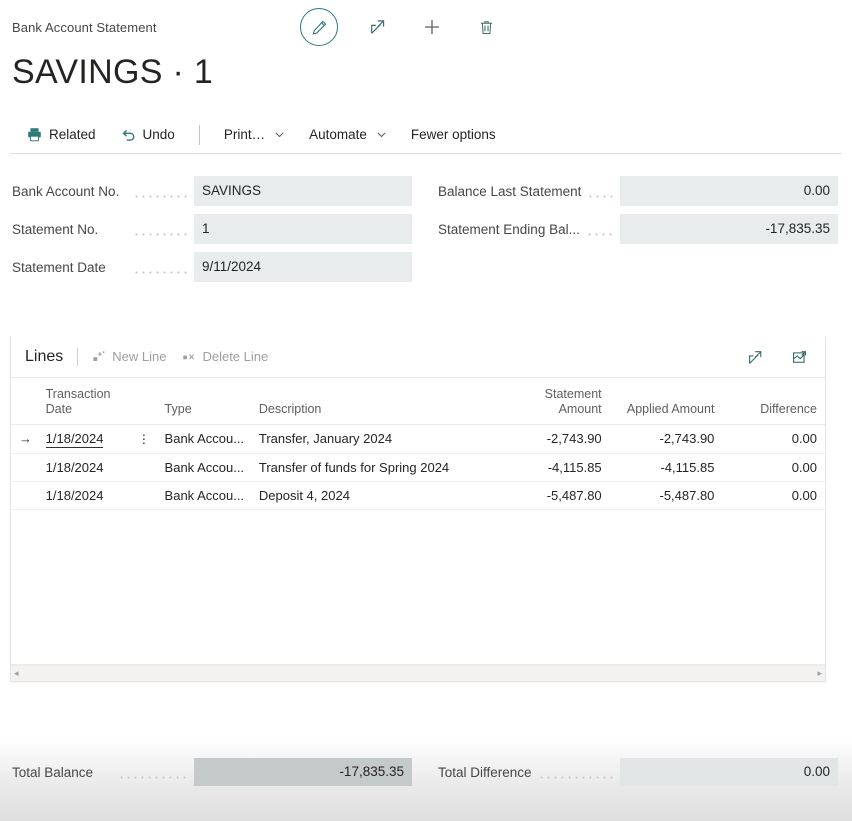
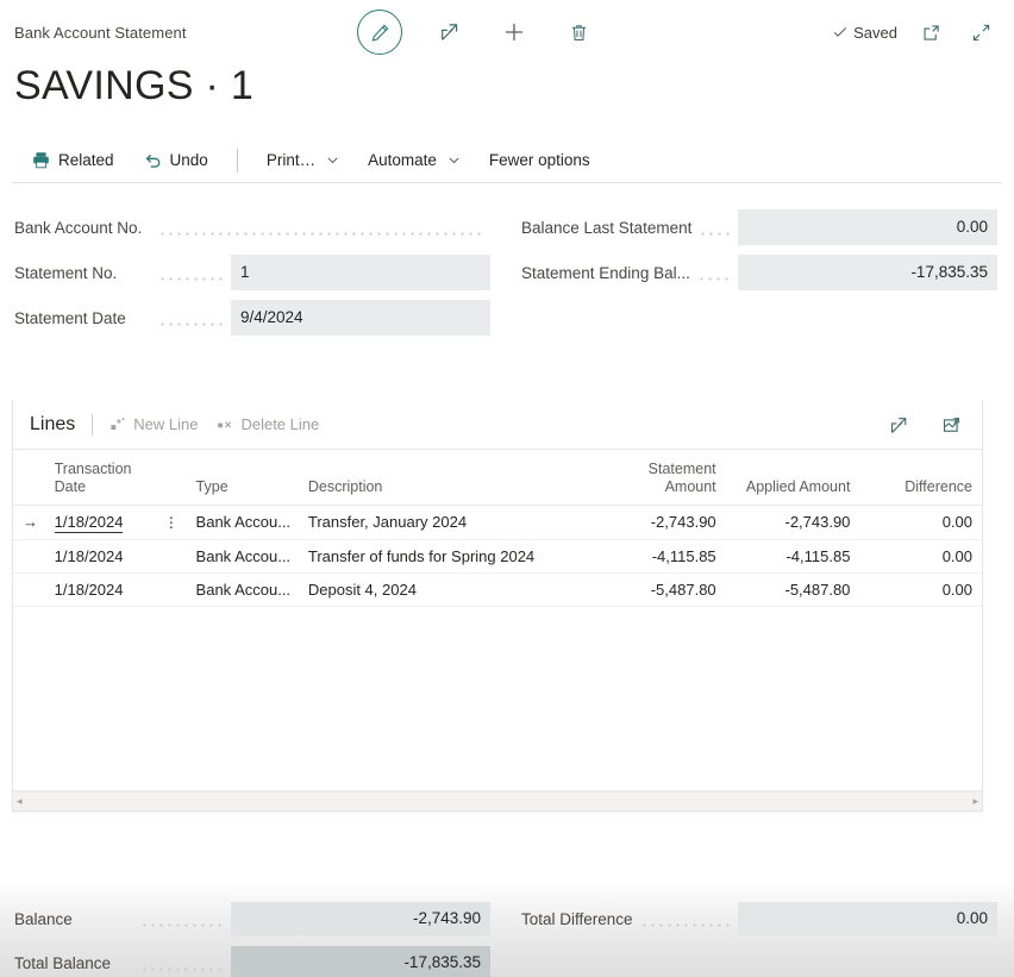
  Bank Account Statement
+ Saved
  SAVINGS · 1
  Related
  Undo
  Print…
  Automate
  Fewer options
  Bank Account No.
- SAVINGS
  Statement No.
  1
  Statement Date
- 9/11/2024
+ 9/4/2024
  Balance Last Statement
  0.00
  Statement Ending Bal...
  -17,835.35
  Lines
  New Line
  Delete Line
  	Transaction Date		Type	Description	Statement Amount	Applied Amount	Difference
  →	1/18/2024	⋮	Bank Accou...	Transfer, January 2024	-2,743.90	-2,743.90	0.00
  	1/18/2024		Bank Accou...	Transfer of funds for Spring 2024	-4,115.85	-4,115.85	0.00
  	1/18/2024		Bank Accou...	Deposit 4, 2024	-5,487.80	-5,487.80	0.00
  ◂
  ▸
+ Balance
+ -2,743.90
  Total Balance
  -17,835.35
  Total Difference
  0.00
